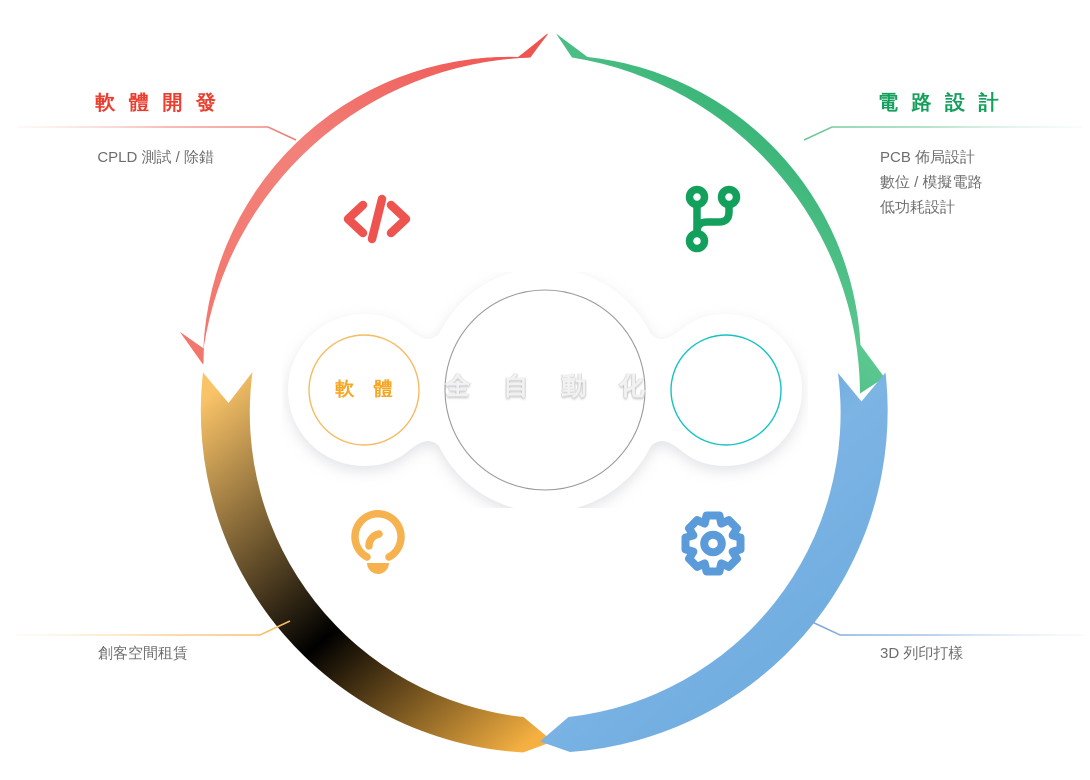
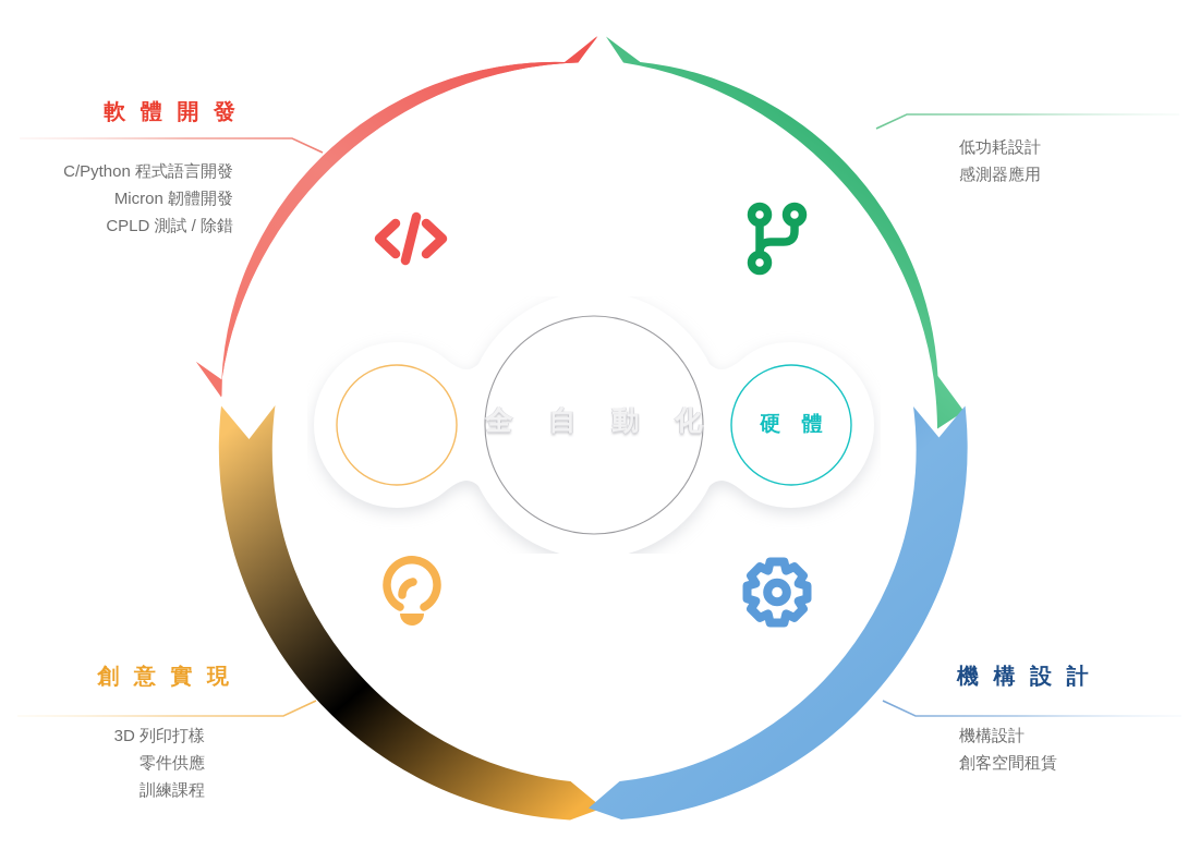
- 軟 體
  全 自 動 化
+ 硬 體
  軟 體 開 發
+ C/Python 程式語言開發
+ Micron 韌體開發
  CPLD 測試 / 除錯
- 電 路 設 計
- PCB 佈局設計
- 數位 / 模擬電路
  低功耗設計
+ 感測器應用
+ 創 意 實 現
- 創客空間租賃
+ 3D 列印打樣
+ 零件供應
+ 訓練課程
+ 機 構 設 計
+ 機構設計
- 3D 列印打樣
+ 創客空間租賃
